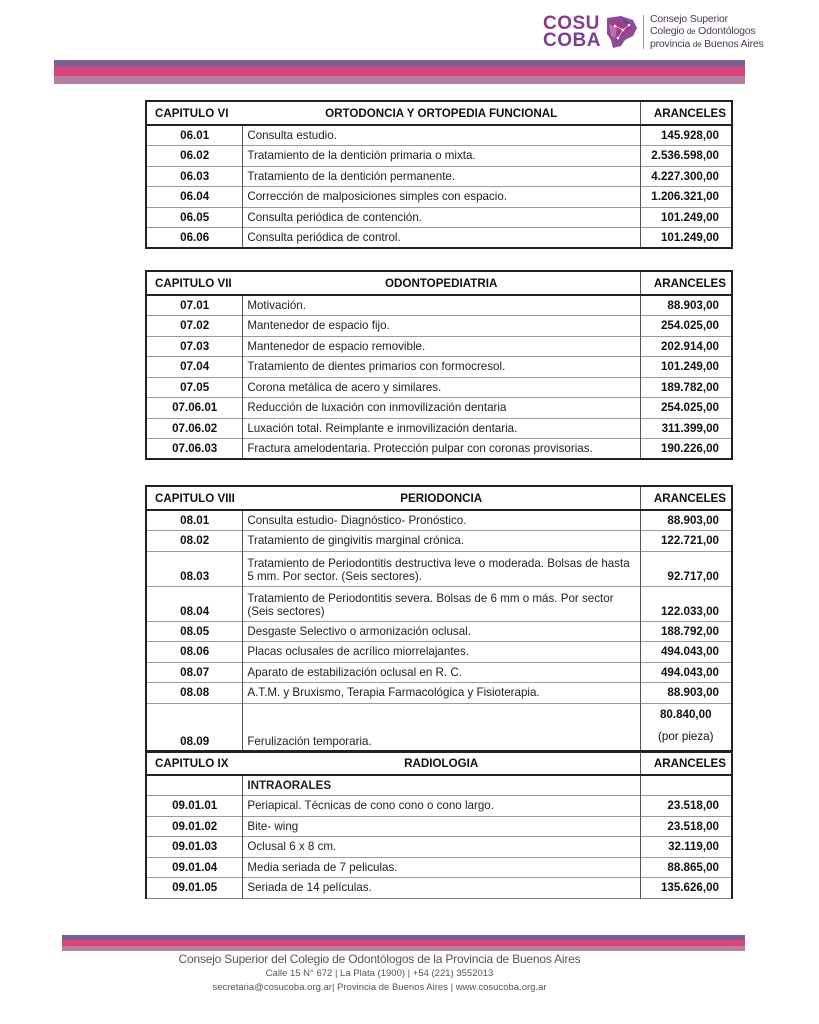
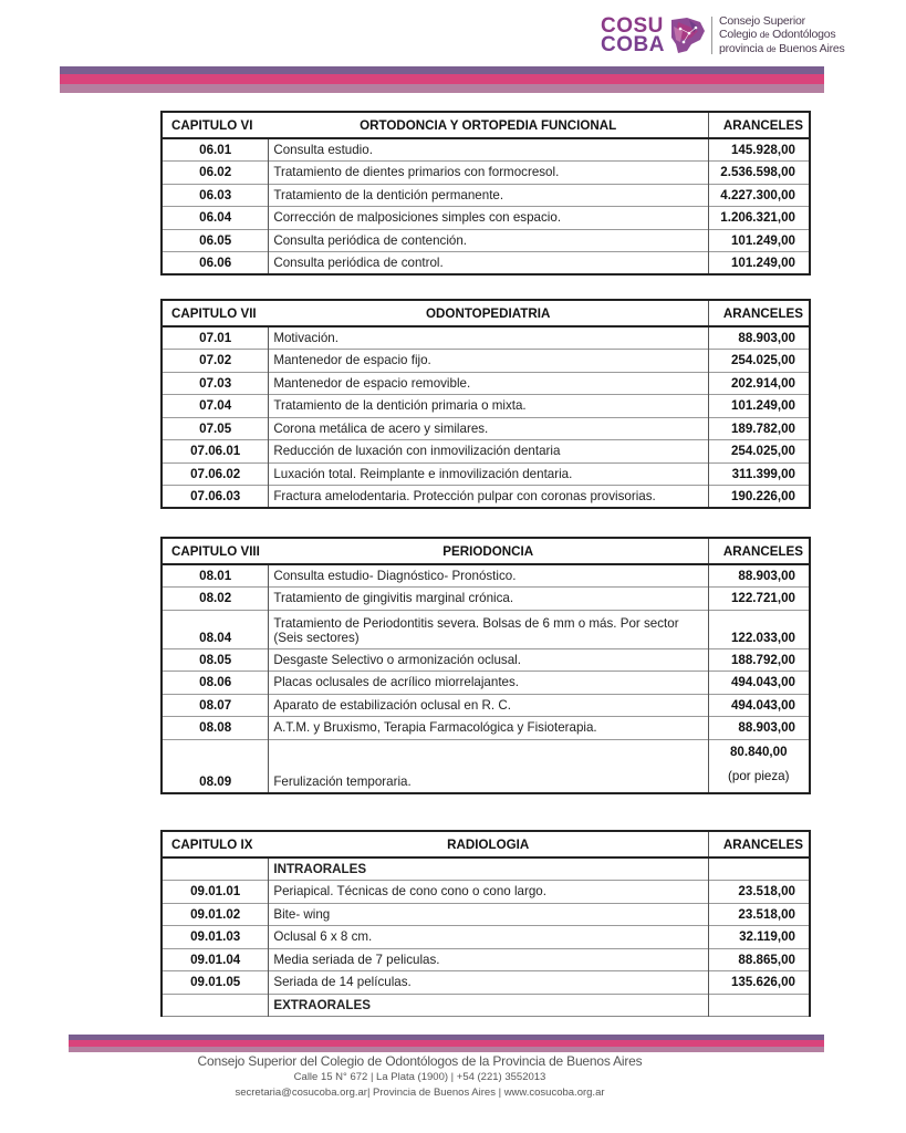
  COSU
  COBA
  Consejo Superior
  Colegio de Odontólogos
  provincia de Buenos Aires
  CAPITULO VI	ORTODONCIA Y ORTOPEDIA FUNCIONAL	ARANCELES
  06.01	Consulta estudio.	145.928,00
- 06.02	Tratamiento de la dentición primaria o mixta.	2.536.598,00
+ 06.02	Tratamiento de dientes primarios con formocresol.	2.536.598,00
  06.03	Tratamiento de la dentición permanente.	4.227.300,00
  06.04	Corrección de malposiciones simples con espacio.	1.206.321,00
  06.05	Consulta periódica de contención.	101.249,00
  06.06	Consulta periódica de control.	101.249,00
  CAPITULO VII	ODONTOPEDIATRIA	ARANCELES
  07.01	Motivación.	88.903,00
  07.02	Mantenedor de espacio fijo.	254.025,00
  07.03	Mantenedor de espacio removible.	202.914,00
- 07.04	Tratamiento de dientes primarios con formocresol.	101.249,00
+ 07.04	Tratamiento de la dentición primaria o mixta.	101.249,00
  07.05	Corona metálica de acero y similares.	189.782,00
  07.06.01	Reducción de luxación con inmovilización dentaria	254.025,00
  07.06.02	Luxación total. Reimplante e inmovilización dentaria.	311.399,00
  07.06.03	Fractura amelodentaria. Protección pulpar con coronas provisorias.	190.226,00
  CAPITULO VIII	PERIODONCIA	ARANCELES
  08.01	Consulta estudio- Diagnóstico- Pronóstico.	88.903,00
  08.02	Tratamiento de gingivitis marginal crónica.	122.721,00
- 08.03	Tratamiento de Periodontitis destructiva leve o moderada. Bolsas de hasta 5 mm. Por sector. (Seis sectores).	92.717,00
  08.04	Tratamiento de Periodontitis severa. Bolsas de 6 mm o más. Por sector (Seis sectores)	122.033,00
  08.05	Desgaste Selectivo o armonización oclusal.	188.792,00
  08.06	Placas oclusales de acrílico miorrelajantes.	494.043,00
  08.07	Aparato de estabilización oclusal en R. C.	494.043,00
  08.08	A.T.M. y Bruxismo, Terapia Farmacológica y Fisioterapia.	88.903,00
  08.09	Ferulización temporaria.	80.840,00(por pieza)
  CAPITULO IX	RADIOLOGIA	ARANCELES
  	INTRAORALES
  09.01.01	Periapical. Técnicas de cono cono o cono largo.	23.518,00
  09.01.02	Bite- wing	23.518,00
  09.01.03	Oclusal 6 x 8 cm.	32.119,00
  09.01.04	Media seriada de 7 peliculas.	88.865,00
  09.01.05	Seriada de 14 películas.	135.626,00
+ 	EXTRAORALES
  Consejo Superior del Colegio de Odontólogos de la Provincia de Buenos Aires
  Calle 15 N° 672 | La Plata (1900) | +54 (221) 3552013
  secretaria@cosucoba.org.ar| Provincia de Buenos Aires | www.cosucoba.org.ar
